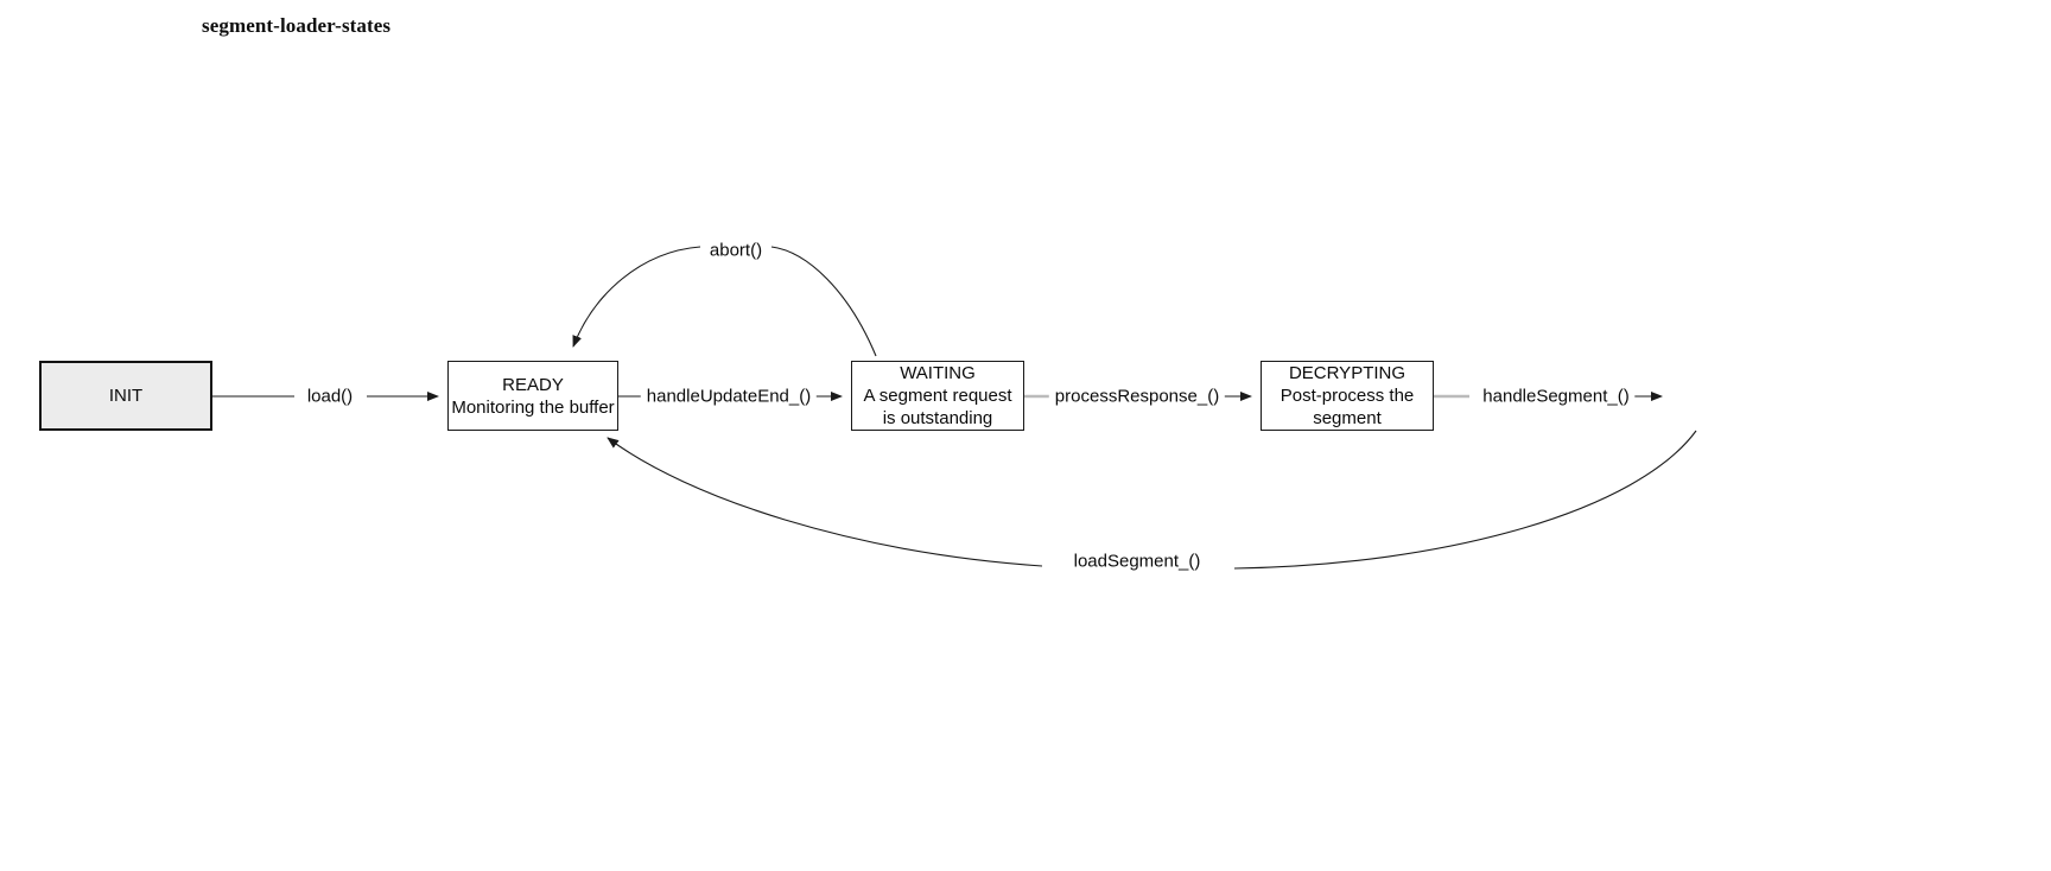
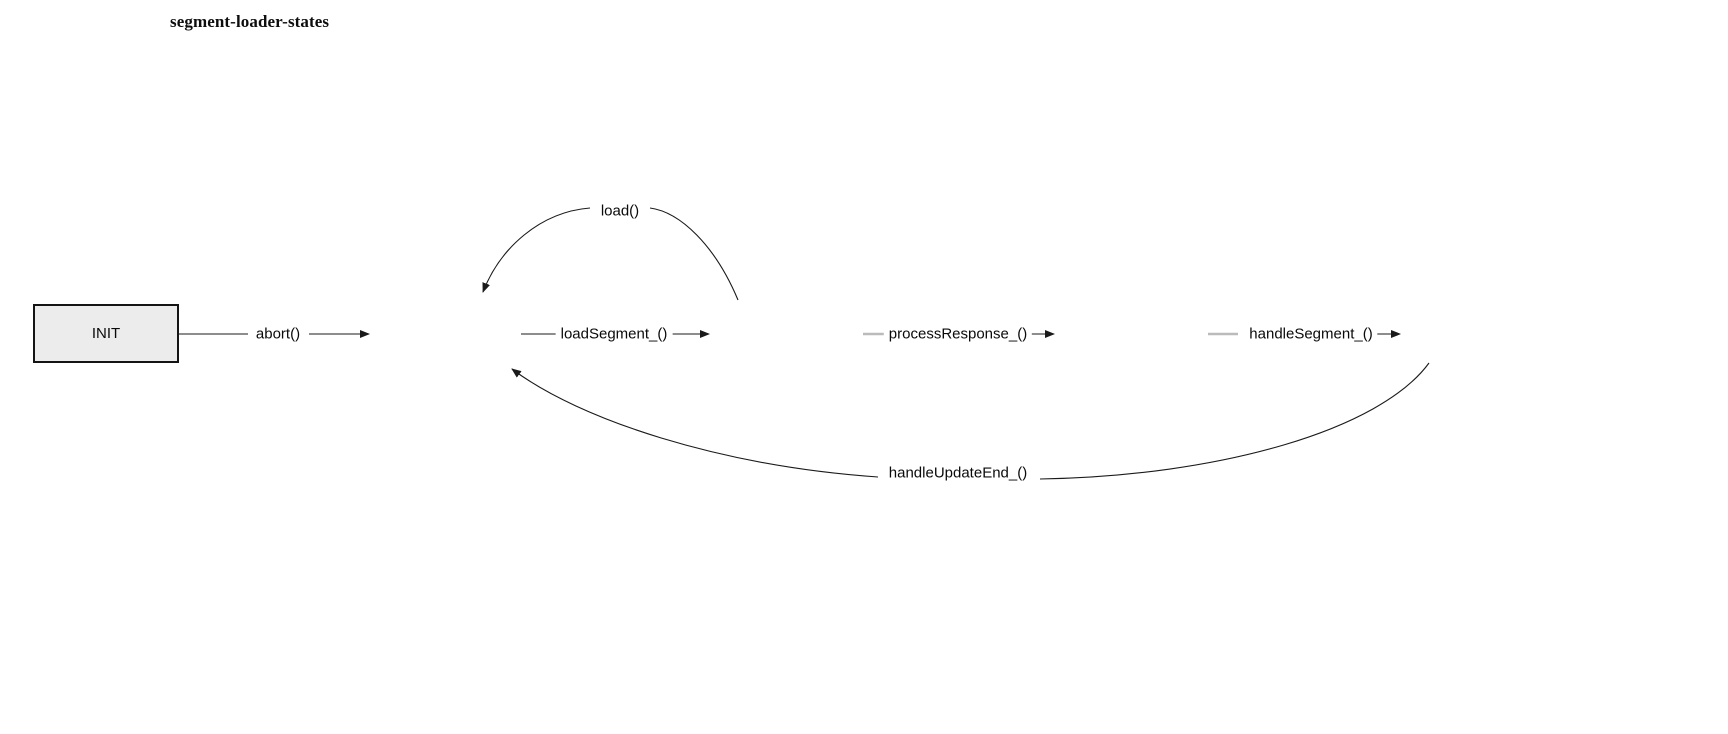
  segment-loader-states
  INIT
- READY
- Monitoring the buffer
- WAITING
- A segment request
- is outstanding
- DECRYPTING
- Post-process the
- segment
- load()
+ abort()
- handleUpdateEnd_()
+ loadSegment_()
  processResponse_()
  handleSegment_()
- abort()
+ load()
- loadSegment_()
+ handleUpdateEnd_()
